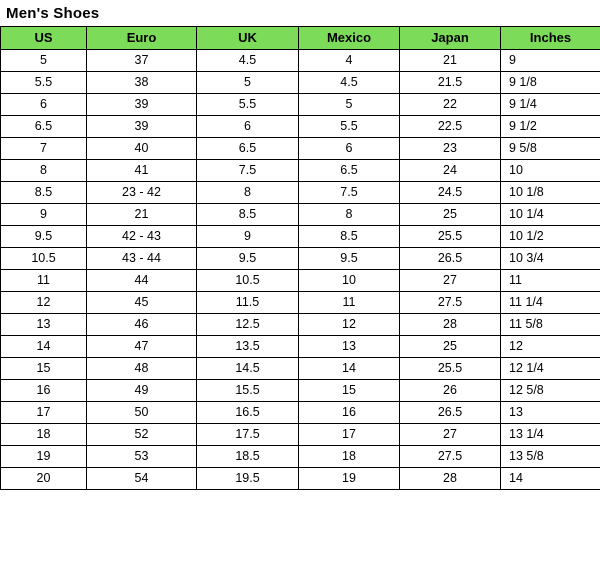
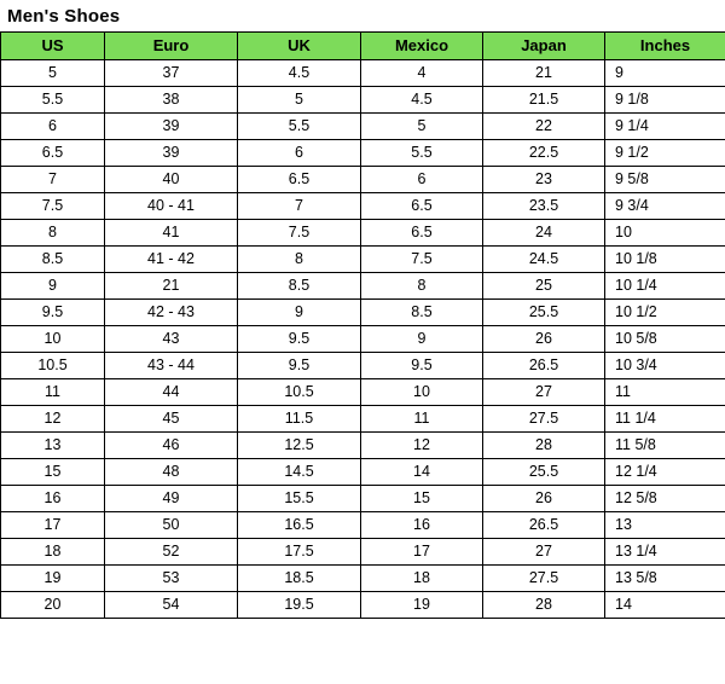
  Men's Shoes
  US	Euro	UK	Mexico	Japan	Inches
  5	37	4.5	4	21	9
  5.5	38	5	4.5	21.5	9 1/8
  6	39	5.5	5	22	9 1/4
  6.5	39	6	5.5	22.5	9 1/2
  7	40	6.5	6	23	9 5/8
+ 7.5	40 - 41	7	6.5	23.5	9 3/4
  8	41	7.5	6.5	24	10
- 8.5	23 - 42	8	7.5	24.5	10 1/8
+ 8.5	41 - 42	8	7.5	24.5	10 1/8
  9	21	8.5	8	25	10 1/4
  9.5	42 - 43	9	8.5	25.5	10 1/2
+ 10	43	9.5	9	26	10 5/8
  10.5	43 - 44	9.5	9.5	26.5	10 3/4
  11	44	10.5	10	27	11
  12	45	11.5	11	27.5	11 1/4
  13	46	12.5	12	28	11 5/8
- 14	47	13.5	13	25	12
  15	48	14.5	14	25.5	12 1/4
  16	49	15.5	15	26	12 5/8
  17	50	16.5	16	26.5	13
  18	52	17.5	17	27	13 1/4
  19	53	18.5	18	27.5	13 5/8
  20	54	19.5	19	28	14
